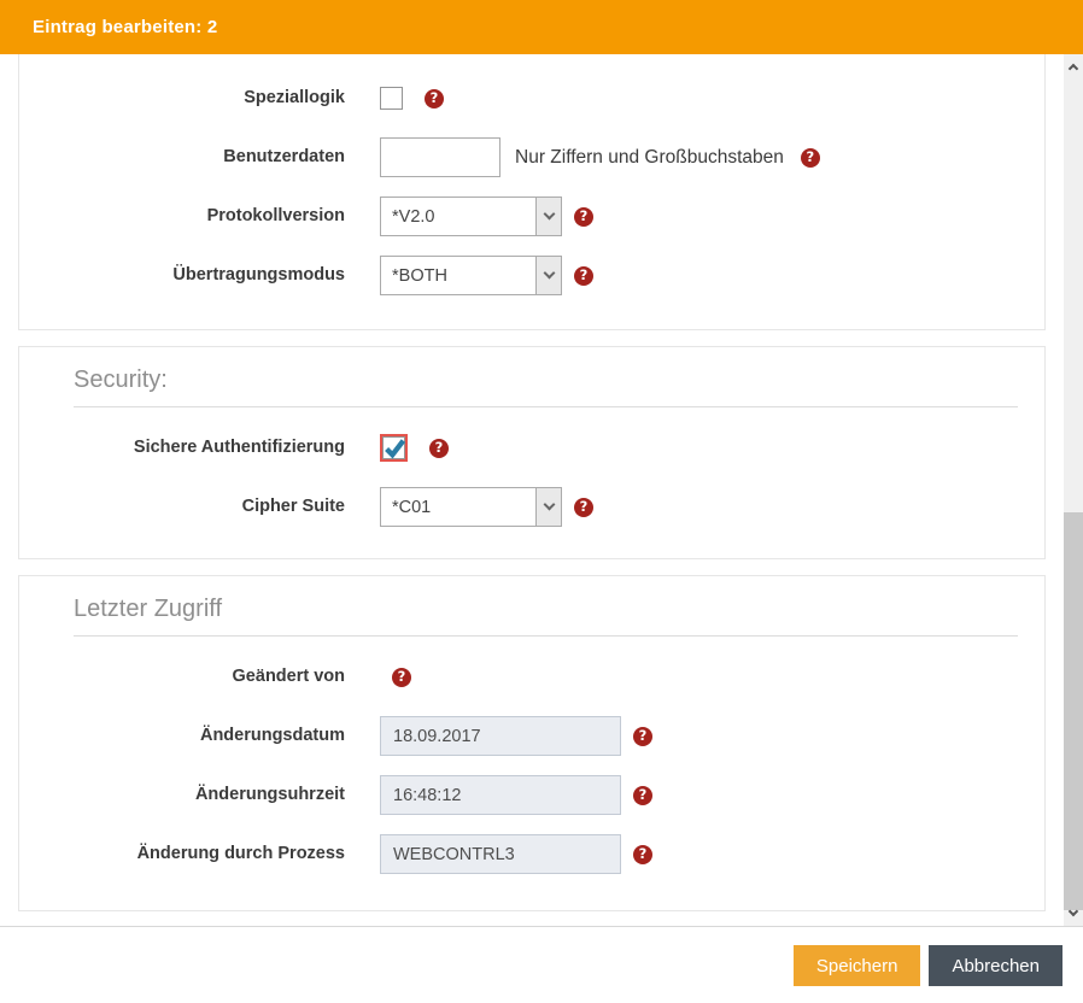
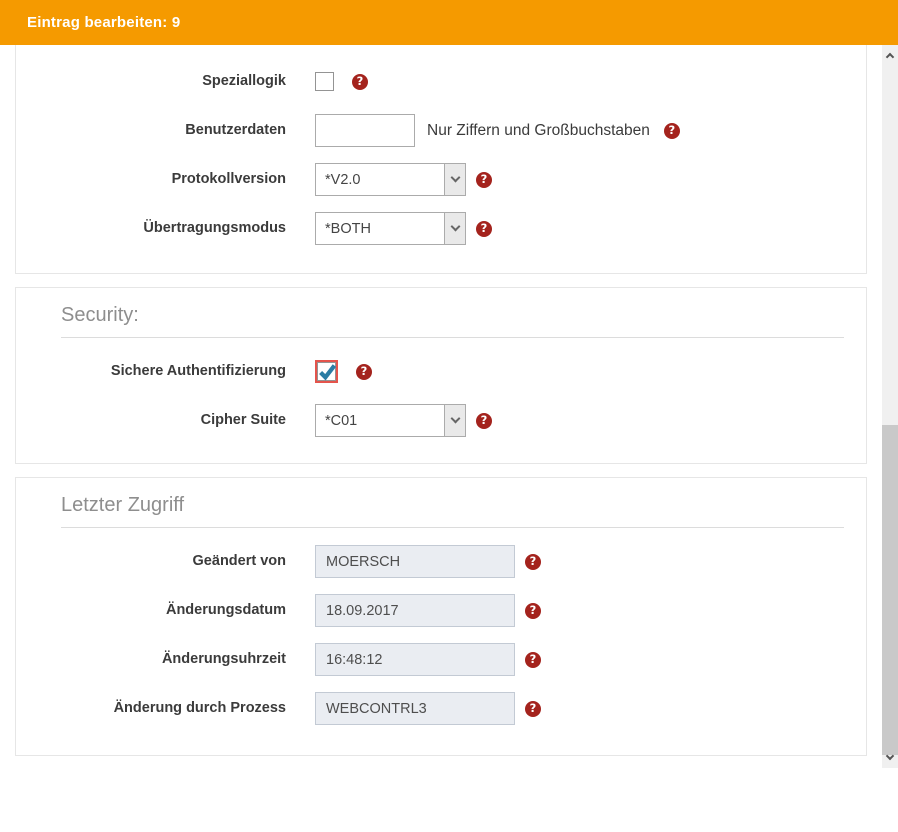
- Eintrag bearbeiten: 2
+ Eintrag bearbeiten: 9
  Speziallogik
  ?
  Benutzerdaten
  Nur Ziffern und Großbuchstaben
  ?
  Protokollversion
  *V2.0
  ?
  Übertragungsmodus
  *BOTH
  ?
  Security:
  Sichere Authentifizierung
  ?
  Cipher Suite
  *C01
  ?
  Letzter Zugriff
  Geändert von
+ MOERSCH
  ?
  Änderungsdatum
  18.09.2017
  ?
  Änderungsuhrzeit
  16:48:12
  ?
  Änderung durch Prozess
  WEBCONTRL3
  ?
- Speichern
- Abbrechen
